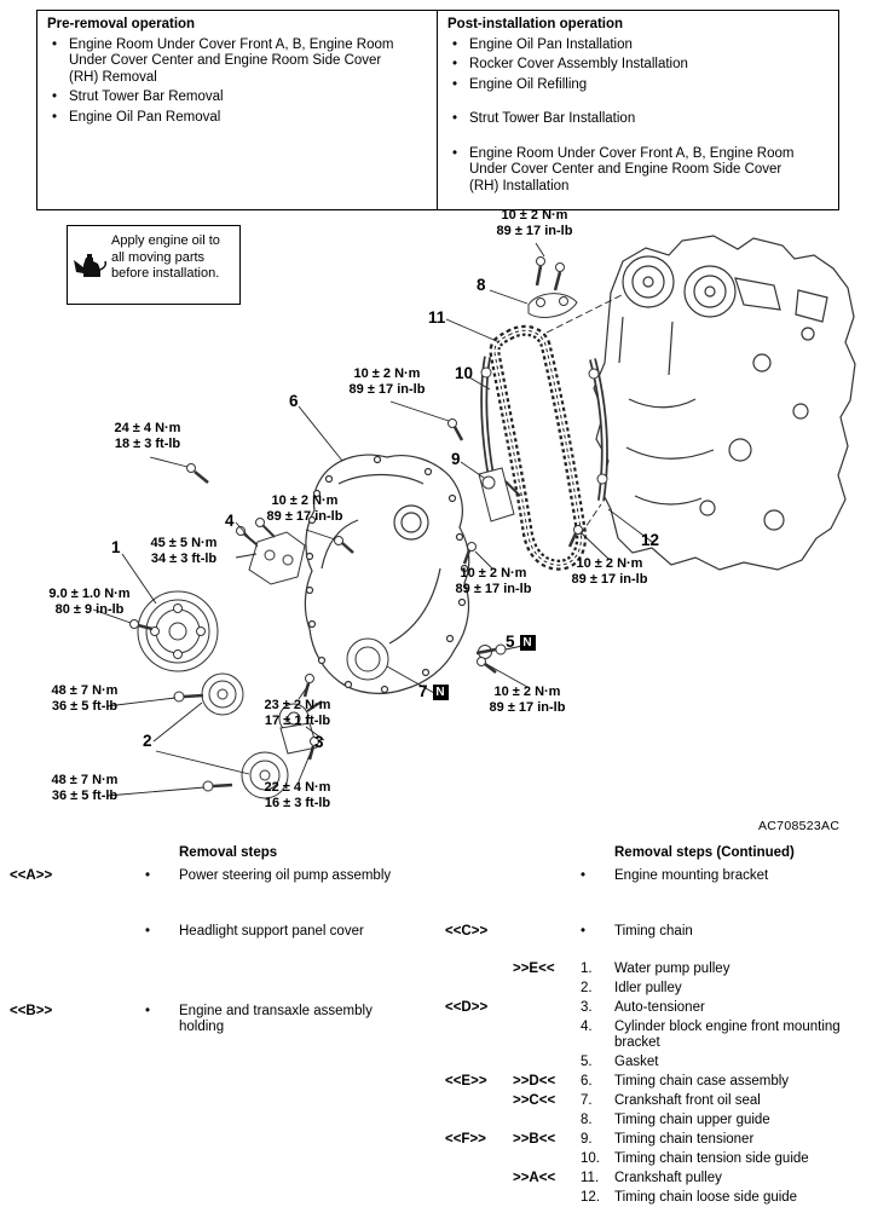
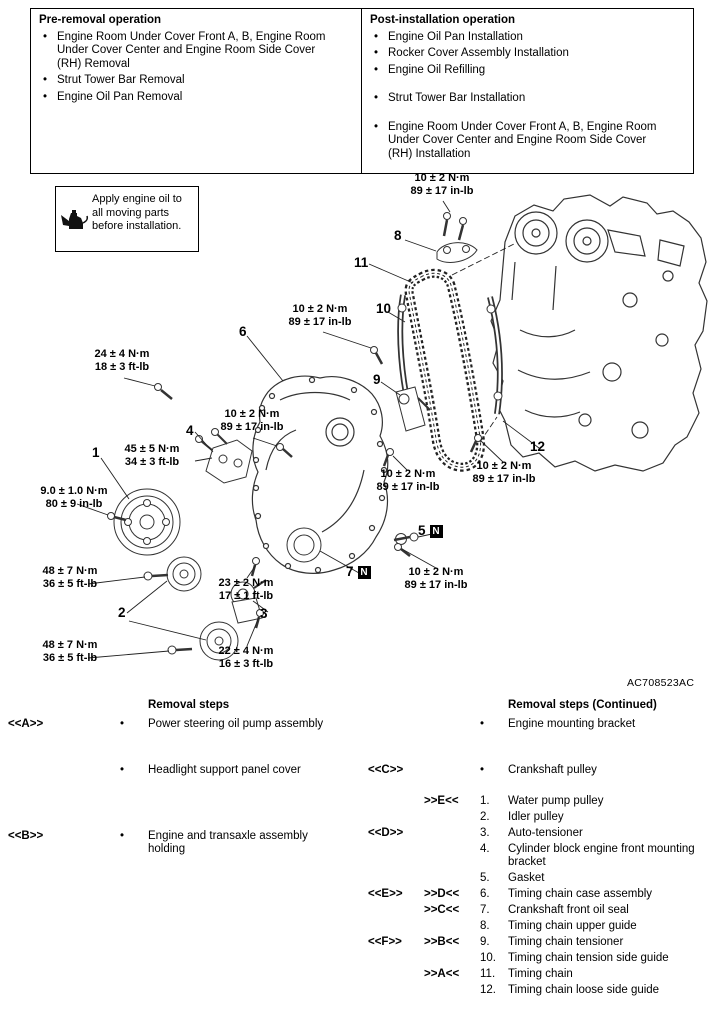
  Pre-removal operation
  Engine Room Under Cover Front A, B, Engine Room Under Cover Center and Engine Room Side Cover (RH) Removal
  Strut Tower Bar Removal
  Engine Oil Pan Removal
  Post-installation operation
  Engine Oil Pan Installation
  Rocker Cover Assembly Installation
  Engine Oil Refilling
  Strut Tower Bar Installation
  Engine Room Under Cover Front A, B, Engine Room Under Cover Center and Engine Room Side Cover (RH) Installation
  Apply engine oil to all moving parts before installation.
  10 ± 2 N·m
  89 ± 17 in-lb
  10 ± 2 N·m
  89 ± 17 in-lb
  24 ± 4 N·m
  18 ± 3 ft-lb
  10 ± 2 N·m
  89 ± 17 in-lb
  45 ± 5 N·m
  34 ± 3 ft-lb
  9.0 ± 1.0 N·m
  80 ± 9 in-lb
  10 ± 2 N·m
  89 ± 17 in-lb
  10 ± 2 N·m
  89 ± 17 in-lb
  48 ± 7 N·m
  36 ± 5 ft-lb
  23 ± 2 N·m
  17 ± 1 ft-lb
  10 ± 2 N·m
  89 ± 17 in-lb
  48 ± 7 N·m
  36 ± 5 ft-lb
  22 ± 4 N·m
  16 ± 3 ft-lb
  1
  2
  3
  4
  5
  N
  6
  7
  N
  8
  9
  10
  11
  12
  AC708523AC
  Removal steps
  <<A>>
  Power steering oil pump assembly
  Headlight support panel cover
  <<B>>
  Engine and transaxle assembly holding
  Removal steps (Continued)
  Engine mounting bracket
  <<C>>
- Timing chain
+ Crankshaft pulley
  >>E<<
  1.
  Water pump pulley
  2.
  Idler pulley
  <<D>>
  3.
  Auto-tensioner
  4.
  Cylinder block engine front mounting bracket
  5.
  Gasket
  <<E>>
  >>D<<
  6.
  Timing chain case assembly
  >>C<<
  7.
  Crankshaft front oil seal
  8.
  Timing chain upper guide
  <<F>>
  >>B<<
  9.
  Timing chain tensioner
  10.
  Timing chain tension side guide
  >>A<<
  11.
- Crankshaft pulley
+ Timing chain
  12.
  Timing chain loose side guide
